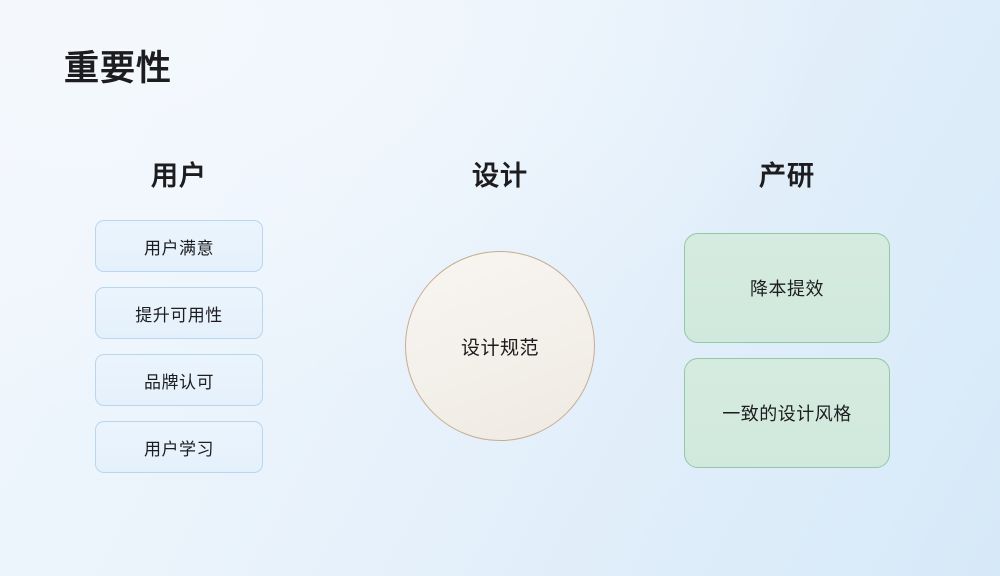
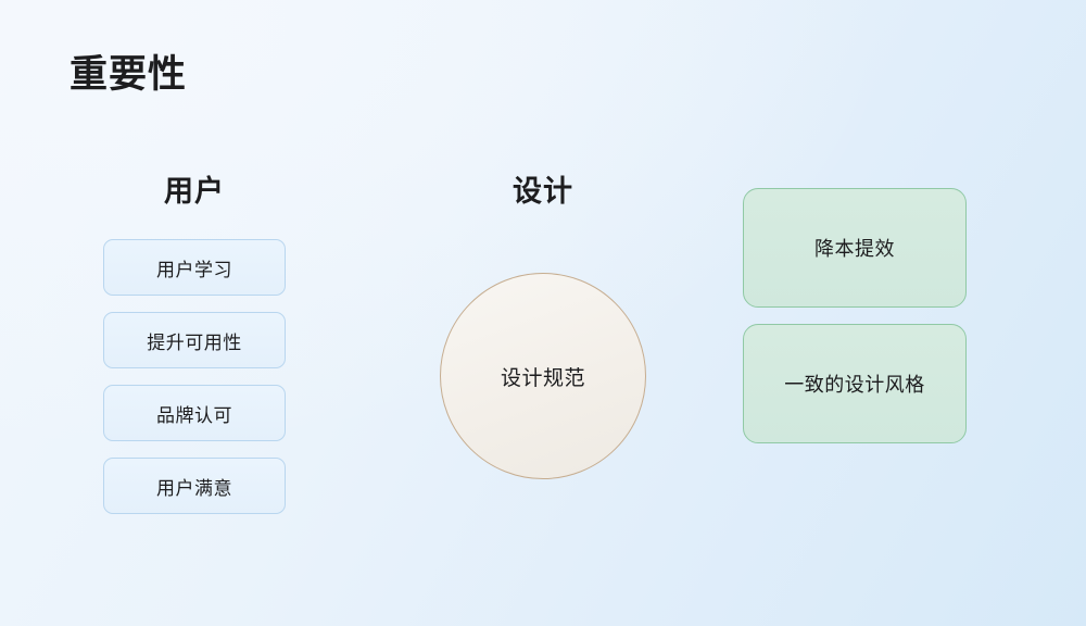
  重要性
  用户
- 用户满意
+ 用户学习
  提升可用性
  品牌认可
- 用户学习
+ 用户满意
  设计
  设计规范
- 产研
  降本提效
  一致的设计风格
